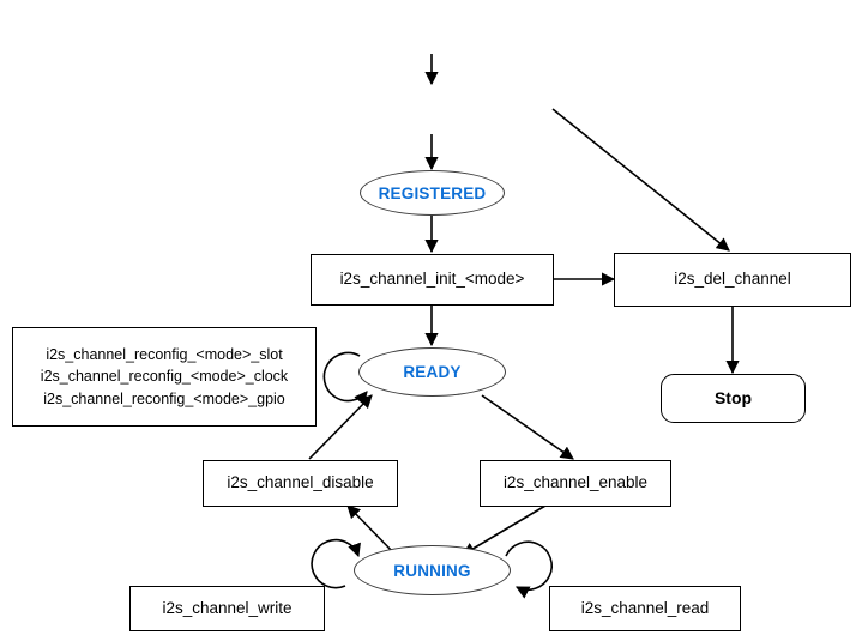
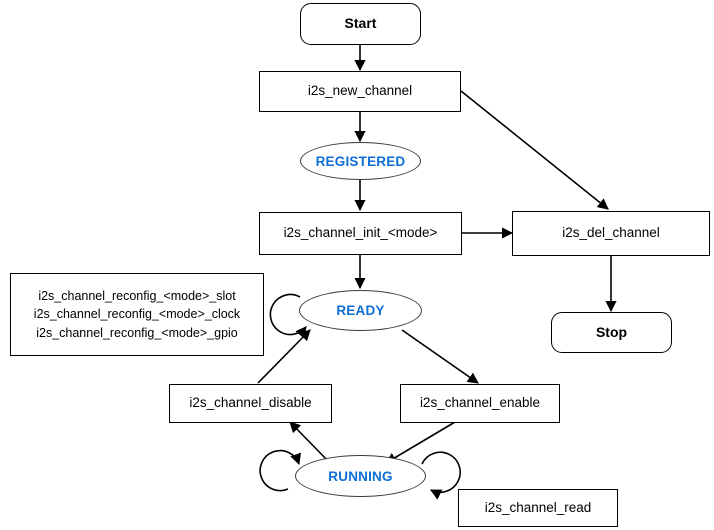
+ Start
+ i2s_new_channel
  REGISTERED
  i2s_channel_init_<mode>
  i2s_del_channel
  Stop
  READY
  i2s_channel_reconfig_<mode>_slot
  i2s_channel_reconfig_<mode>_clock
  i2s_channel_reconfig_<mode>_gpio
  i2s_channel_disable
  i2s_channel_enable
  RUNNING
- i2s_channel_write
  i2s_channel_read
